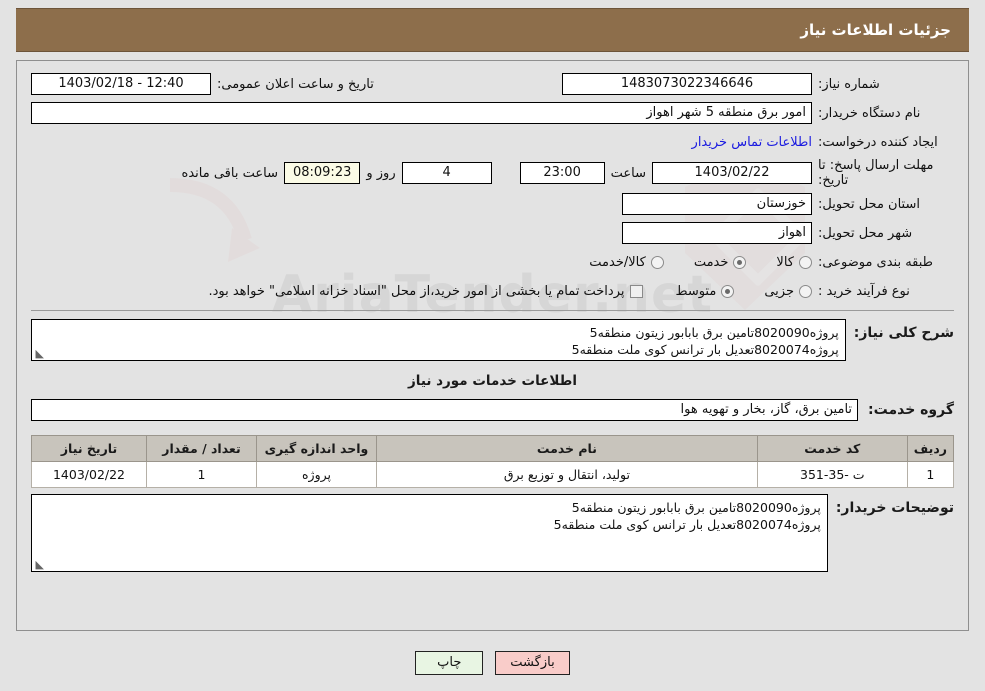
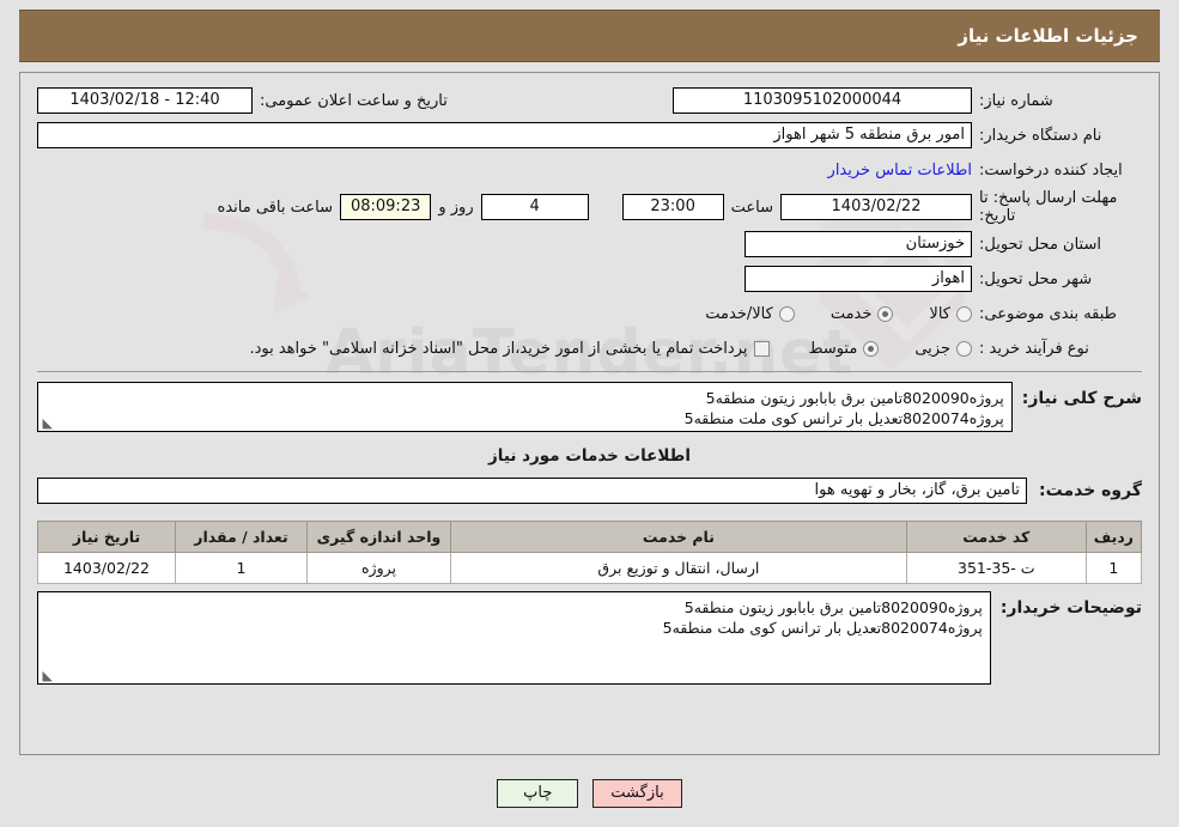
  AriaTender.et
  جزئیات اطلاعات نیاز
  شماره نیاز:
- 1483073022346646
+ 1103095102000044
  تاریخ و ساعت اعلان عمومی:
  1403/02/18 - 12:40
  نام دستگاه خریدار:
  امور برق منطقه 5 شهر اهواز
  ایجاد کننده درخواست:
  اطلاعات تماس خریدار
  مهلت ارسال پاسخ: تا تاریخ:
  1403/02/22
  ساعت
  23:00
  4
  روز و
  08:09:23
  ساعت باقی مانده
  استان محل تحویل:
  خوزستان
  شهر محل تحویل:
  اهواز
  طبقه بندی موضوعی:
  کالا
  خدمت
  کالا/خدمت
  نوع فرآیند خرید :
  جزیی
  متوسط
  پرداخت تمام یا بخشی از امور خرید،از محل "اسناد خزانه اسلامی" خواهد بود.
  شرح کلی نیاز:
  پروژه8020090تامین برق بابابور زیتون منطقه5
  پروژه8020074تعدیل بار ترانس کوی ملت منطقه5
  ◣
  اطلاعات خدمات مورد نیاز
  گروه خدمت:
  تامین برق، گاز، بخار و تهویه هوا
  ردیف	کد خدمت	نام خدمت	واحد اندازه گیری	تعداد / مقدار	تاریخ نیاز
- 1	ت -35-351	تولید، انتقال و توزیع برق	پروژه	1	1403/02/22
+ 1	ت -35-351	ارسال، انتقال و توزیع برق	پروژه	1	1403/02/22
  توضیحات خریدار:
  پروژه8020090تامین برق بابابور زیتون منطقه5
  پروژه8020074تعدیل بار ترانس کوی ملت منطقه5
  ◣
  بازگشت
  چاپ
